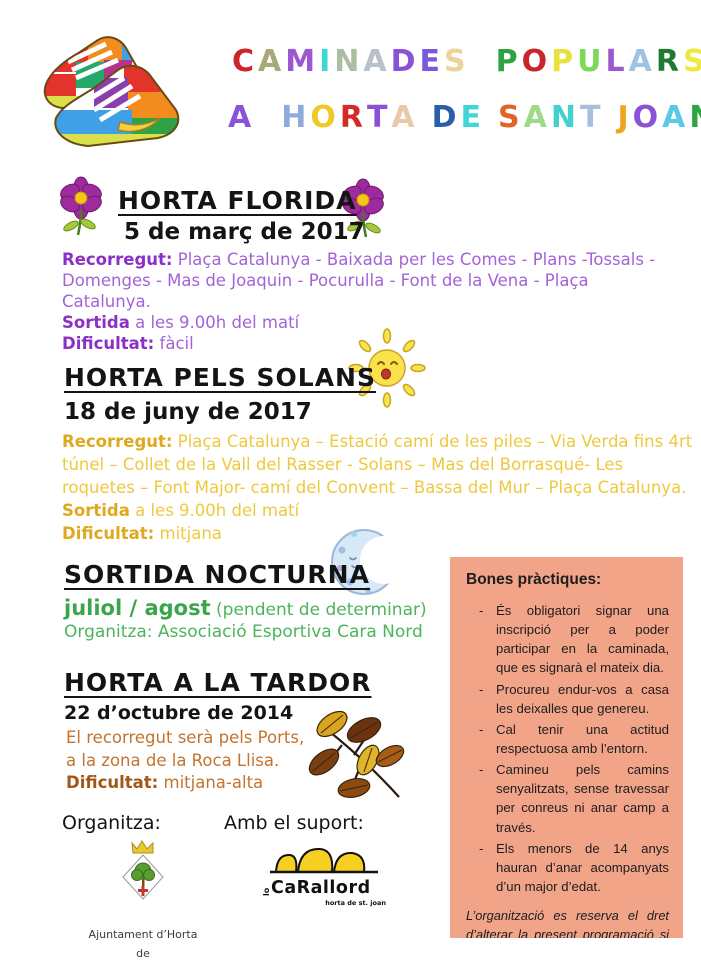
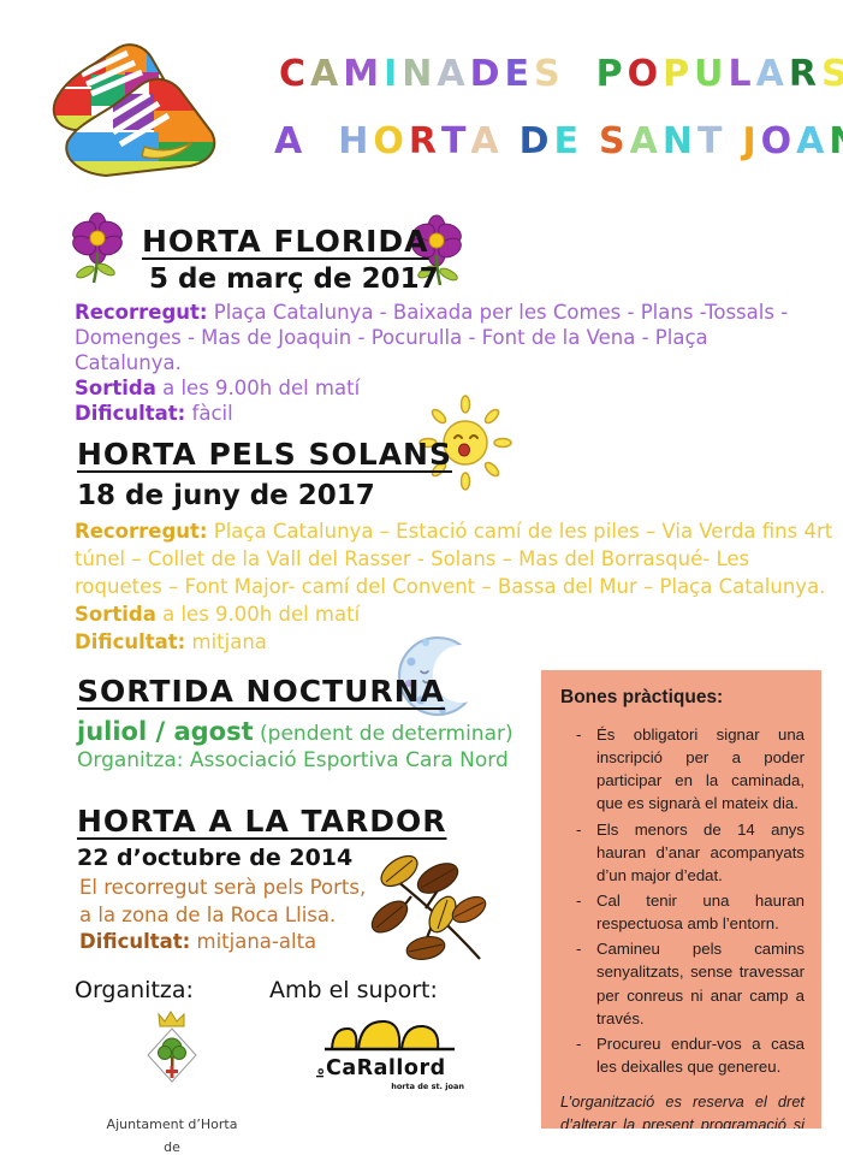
  CAMINADES POPULARS
  A HORTA DE SANT JOA
  HORTA FLORIDA
  5 de març de 2017
  Recorregut: Plaça Catalunya - Baixada per les Comes - Plans -Tossals - Domenges - Mas de Joaquin - Pocurulla - Font de la Vena - Plaça Catalunya.
  Sortida a les 9.00h del matí
  Dificultat: fàcil
  HORTA PELS SOLANS
  18 de juny de 2017
  Recorregut: Plaça Catalunya – Estació camí de les piles – Via Verda fins 4rt túnel – Collet de la Vall del Rasser - Solans – Mas del Borrasqué- Les roquetes – Font Major- camí del Convent – Bassa del Mur – Plaça Catalunya.
  Sortida a les 9.00h del matí
  Dificultat: mitjana
  SORTIDA NOCTURNA
  juliol / agost (pendent de determinar)
  Organitza: Associació Esportiva Cara Nord
  HORTA A LA TARDOR
  22 d’octubre de 2014
  El recorregut serà pels Ports,
  a la zona de la Roca Llisa.
  Dificultat: mitjana-alta
  Bones pràctiques:
  És obligatori signar una inscripció per a poder participar en la caminada, que es signarà el mateix dia.
- Procureu endur-vos a casa les deixalles que genereu.
+ Els menors de 14 anys hauran d’anar acompanyats d’un major d’edat.
- Cal tenir una actitud respectuosa amb l’entorn.
+ Cal tenir una hauran respectuosa amb l’entorn.
  Camineu pels camins senyalitzats, sense travessar per conreus ni anar camp a través.
- Els menors de 14 anys hauran d’anar acompanyats d’un major d’edat.
+ Procureu endur-vos a casa les deixalles que genereu.
  Organitza:
  Amb el suport:
  CaRallord
  horta de st. joan
  Ajuntament d’Horta de
